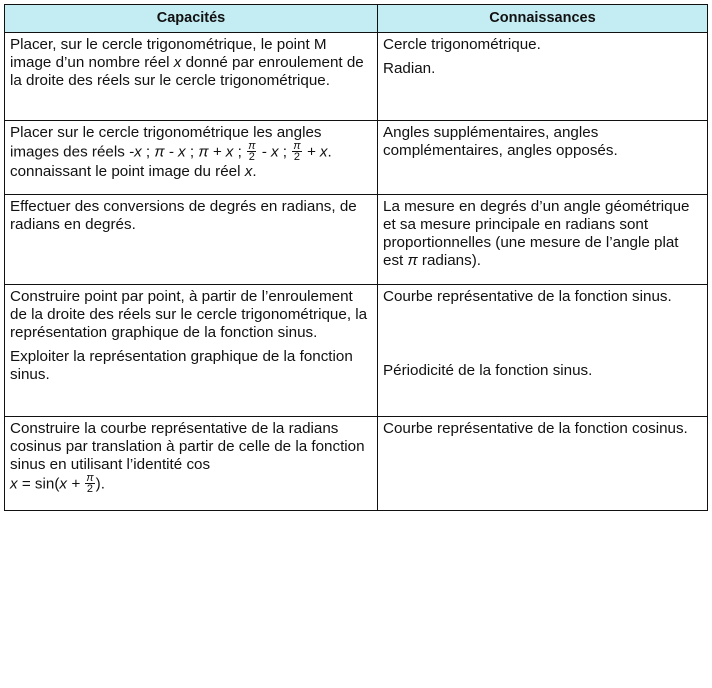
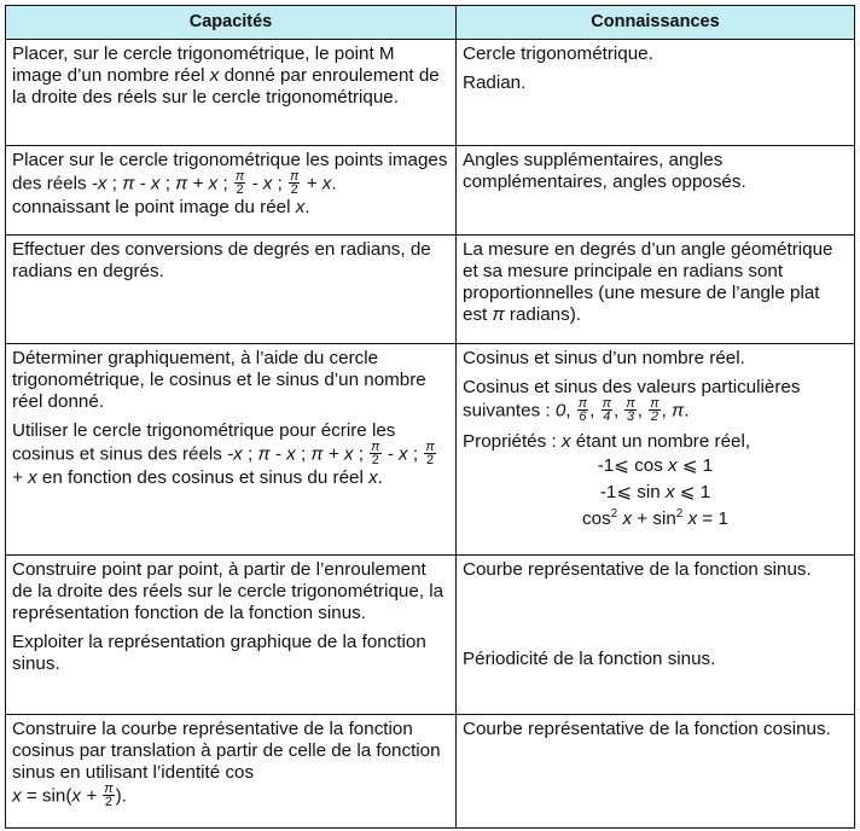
  Capacités	Connaissances
  Placer, sur le cercle trigonométrique, le point M image d’un nombre réel x donné par enroulement de la droite des réels sur le cercle trigonométrique.	Cercle trigonométrique. Radian.
- Placer sur le cercle trigonométrique les angles images des réels -x ; π - x ; π + x ; π2 - x ; π2 + x. connaissant le point image du réel x.	Angles supplémentaires, angles complémentaires, angles opposés.
+ Placer sur le cercle trigonométrique les points images des réels -x ; π - x ; π + x ; π2 - x ; π2 + x. connaissant le point image du réel x.	Angles supplémentaires, angles complémentaires, angles opposés.
  Effectuer des conversions de degrés en radians, de radians en degrés.	La mesure en degrés d’un angle géométrique et sa mesure principale en radians sont proportionnelles (une mesure de l’angle plat est π radians).
+ Déterminer graphiquement, à l’aide du cercle trigonométrique, le cosinus et le sinus d’un nombre réel donné. Utiliser le cercle trigonométrique pour écrire les cosinus et sinus des réels -x ; π - x ; π + x ; π2 - x ; π2 + x en fonction des cosinus et sinus du réel x.	Cosinus et sinus d’un nombre réel. Cosinus et sinus des valeurs particulières suivantes : 0, π6 , π4 , π3 , π2 , π. Propriétés : x étant un nombre réel, -1⩽ cos x ⩽ 1 -1⩽ sin x ⩽ 1 cos2 x + sin2 x = 1
- Construire point par point, à partir de l’enroulement de la droite des réels sur le cercle trigonométrique, la représentation graphique de la fonction sinus. Exploiter la représentation graphique de la fonction sinus.	Courbe représentative de la fonction sinus. Périodicité de la fonction sinus.
+ Construire point par point, à partir de l’enroulement de la droite des réels sur le cercle trigonométrique, la représentation fonction de la fonction sinus. Exploiter la représentation graphique de la fonction sinus.	Courbe représentative de la fonction sinus. Périodicité de la fonction sinus.
- Construire la courbe représentative de la radians cosinus par translation à partir de celle de la fonction sinus en utilisant l’identité cos x = sin(x + π2 ).	Courbe représentative de la fonction cosinus.
+ Construire la courbe représentative de la fonction cosinus par translation à partir de celle de la fonction sinus en utilisant l’identité cos x = sin(x + π2 ).	Courbe représentative de la fonction cosinus.
